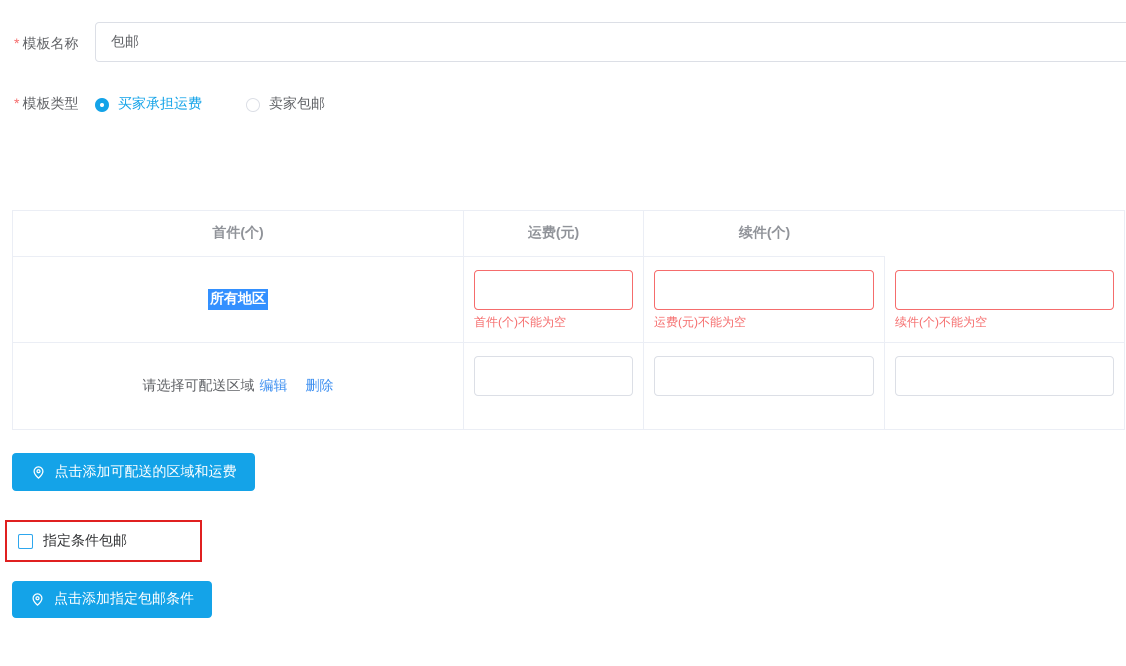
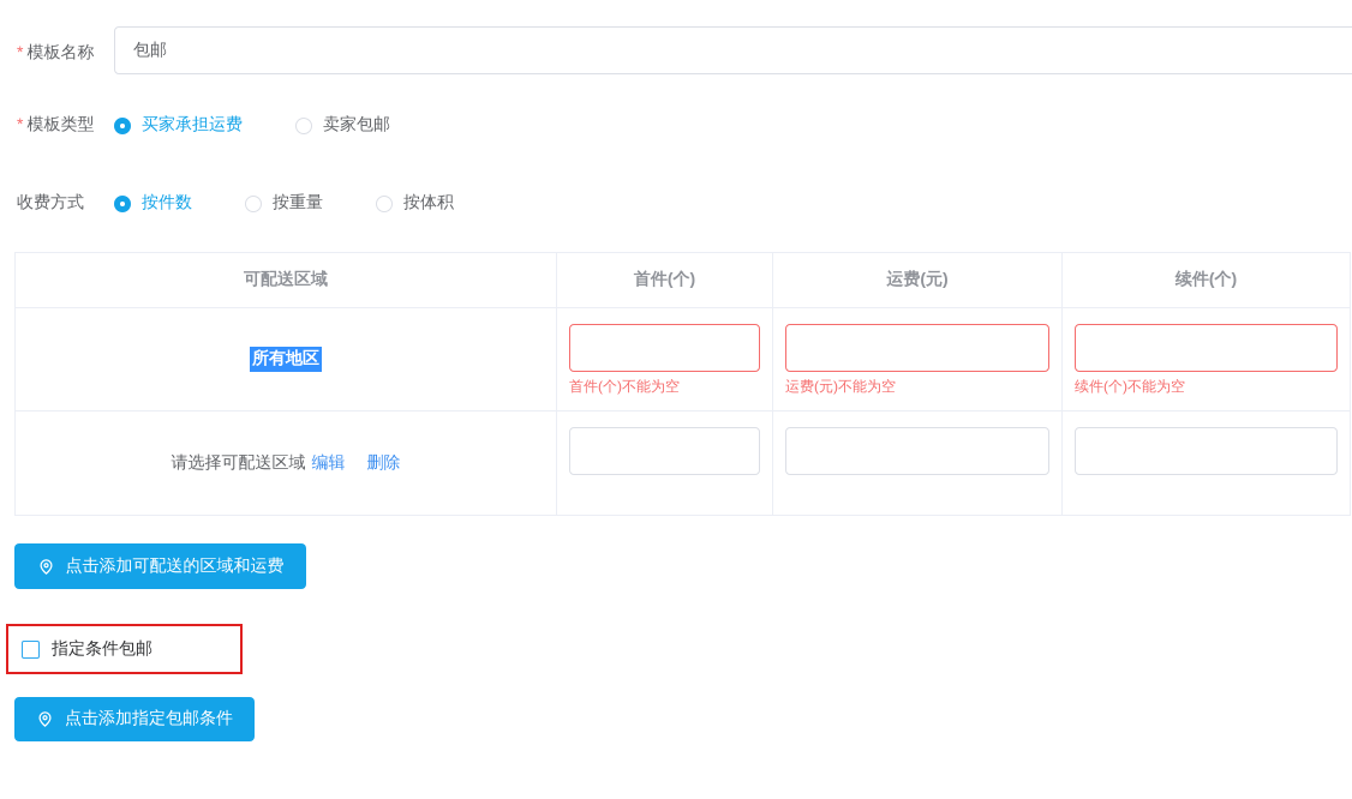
  * 模板名称
  包邮
  * 模板类型
  买家承担运费
  卖家包邮
+ 收费方式
+ 按件数
+ 按重量
+ 按体积
+ 可配送区域
  首件(个)
  运费(元)
  续件(个)
  所有地区
  首件(个)不能为空
  运费(元)不能为空
  续件(个)不能为空
  请选择可配送区域
  编辑
  删除
  点击添加可配送的区域和运费
  指定条件包邮
  点击添加指定包邮条件
